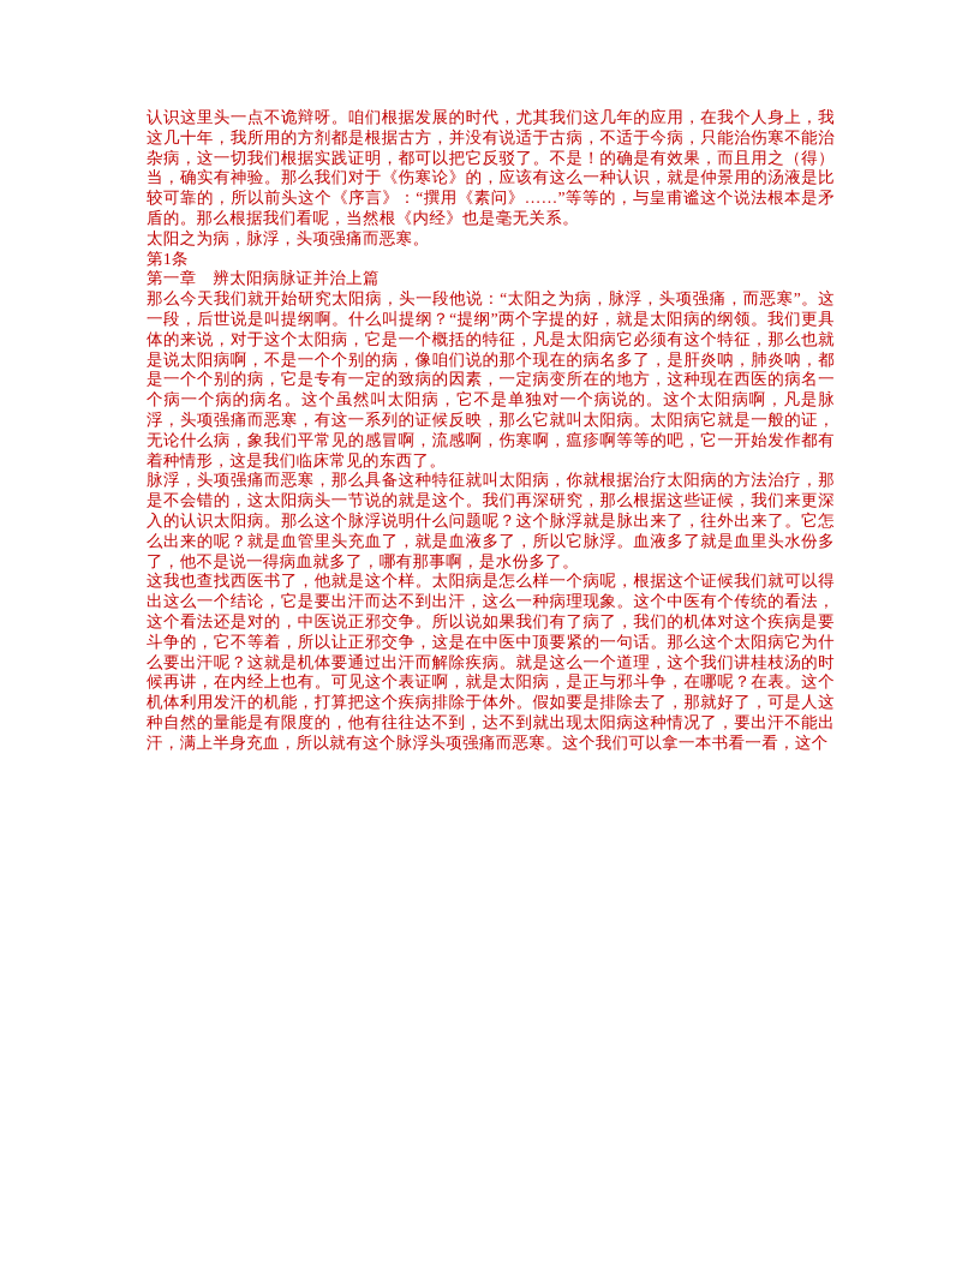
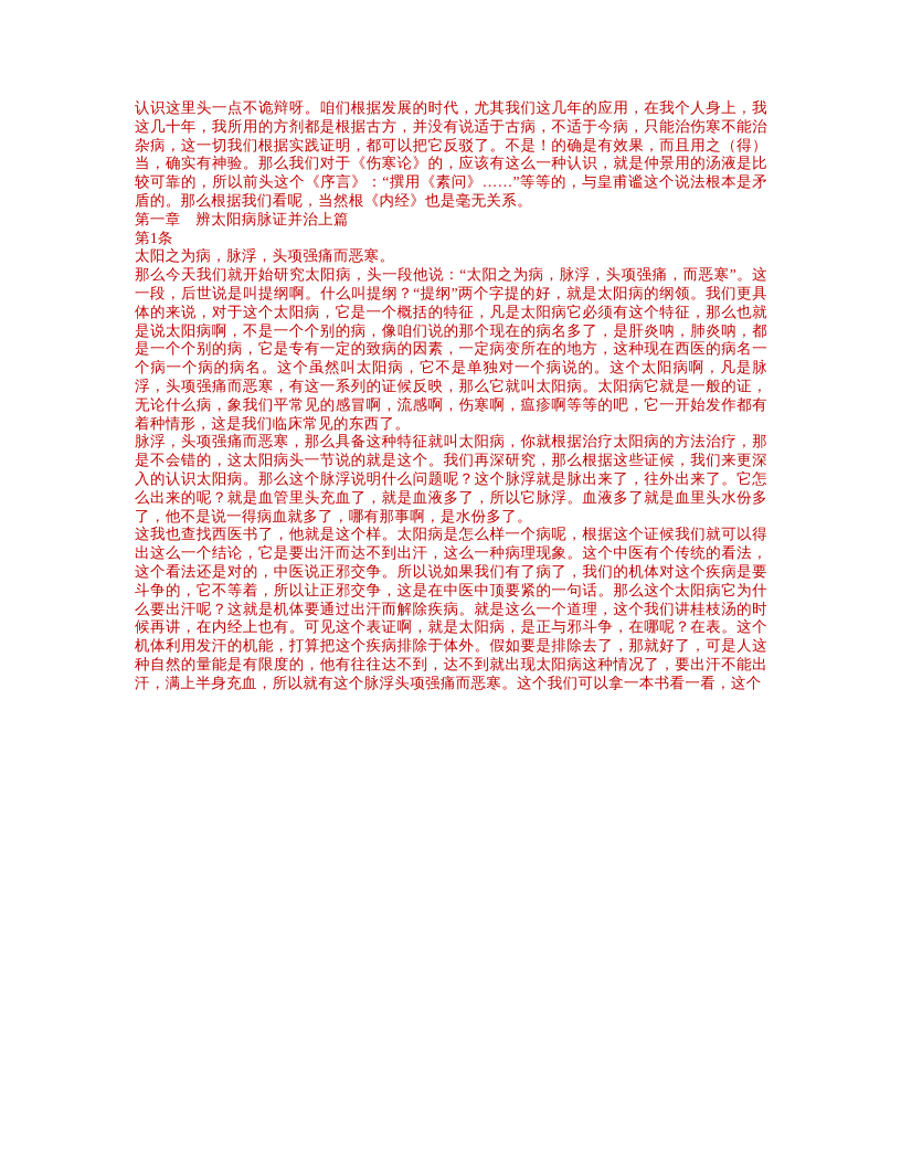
  认识这里头一点不诡辩呀。咱们根据发展的时代，尤其我们这几年的应用，在我个人身上，我这几十年，我所用的方剂都是根据古方，并没有说适于古病，不适于今病，只能治伤寒不能治杂病，这一切我们根据实践证明，都可以把它反驳了。不是！的确是有效果，而且用之（得）当，确实有神验。那么我们对于《伤寒论》的，应该有这么一种认识，就是仲景用的汤液是比较可靠的，所以前头这个《序言》：“撰用《素问》……”等等的，与皇甫谧这个说法根本是矛盾的。那么根据我们看呢，当然根《内经》也是毫无关系。
- 太阳之为病，脉浮，头项强痛而恶寒。
+ 第一章 辨太阳病脉证并治上篇
  第1条
- 第一章 辨太阳病脉证并治上篇
+ 太阳之为病，脉浮，头项强痛而恶寒。
  那么今天我们就开始研究太阳病，头一段他说：“太阳之为病，脉浮，头项强痛，而恶寒”。这一段，后世说是叫提纲啊。什么叫提纲？“提纲”两个字提的好，就是太阳病的纲领。我们更具体的来说，对于这个太阳病，它是一个概括的特征，凡是太阳病它必须有这个特征，那么也就是说太阳病啊，不是一个个别的病，像咱们说的那个现在的病名多了，是肝炎呐，肺炎呐，都是一个个别的病，它是专有一定的致病的因素，一定病变所在的地方，这种现在西医的病名一个病一个病的病名。这个虽然叫太阳病，它不是单独对一个病说的。这个太阳病啊，凡是脉浮，头项强痛而恶寒，有这一系列的证候反映，那么它就叫太阳病。太阳病它就是一般的证，无论什么病，象我们平常见的感冒啊，流感啊，伤寒啊，瘟疹啊等等的吧，它一开始发作都有着种情形，这是我们临床常见的东西了。
  脉浮，头项强痛而恶寒，那么具备这种特征就叫太阳病，你就根据治疗太阳病的方法治疗，那是不会错的，这太阳病头一节说的就是这个。我们再深研究，那么根据这些证候，我们来更深入的认识太阳病。那么这个脉浮说明什么问题呢？这个脉浮就是脉出来了，往外出来了。它怎么出来的呢？就是血管里头充血了，就是血液多了，所以它脉浮。血液多了就是血里头水份多了，他不是说一得病血就多了，哪有那事啊，是水份多了。
  这我也查找西医书了，他就是这个样。太阳病是怎么样一个病呢，根据这个证候我们就可以得出这么一个结论，它是要出汗而达不到出汗，这么一种病理现象。这个中医有个传统的看法，这个看法还是对的，中医说正邪交争。所以说如果我们有了病了，我们的机体对这个疾病是要斗争的，它不等着，所以让正邪交争，这是在中医中顶要紧的一句话。那么这个太阳病它为什么要出汗呢？这就是机体要通过出汗而解除疾病。就是这么一个道理，这个我们讲桂枝汤的时候再讲，在内经上也有。可见这个表证啊，就是太阳病，是正与邪斗争，在哪呢？在表。这个机体利用发汗的机能，打算把这个疾病排除于体外。假如要是排除去了，那就好了，可是人这种自然的量能是有限度的，他有往往达不到，达不到就出现太阳病这种情况了，要出汗不能出汗，满上半身充血，所以就有这个脉浮头项强痛而恶寒。这个我们可以拿一本书看一看，这个
